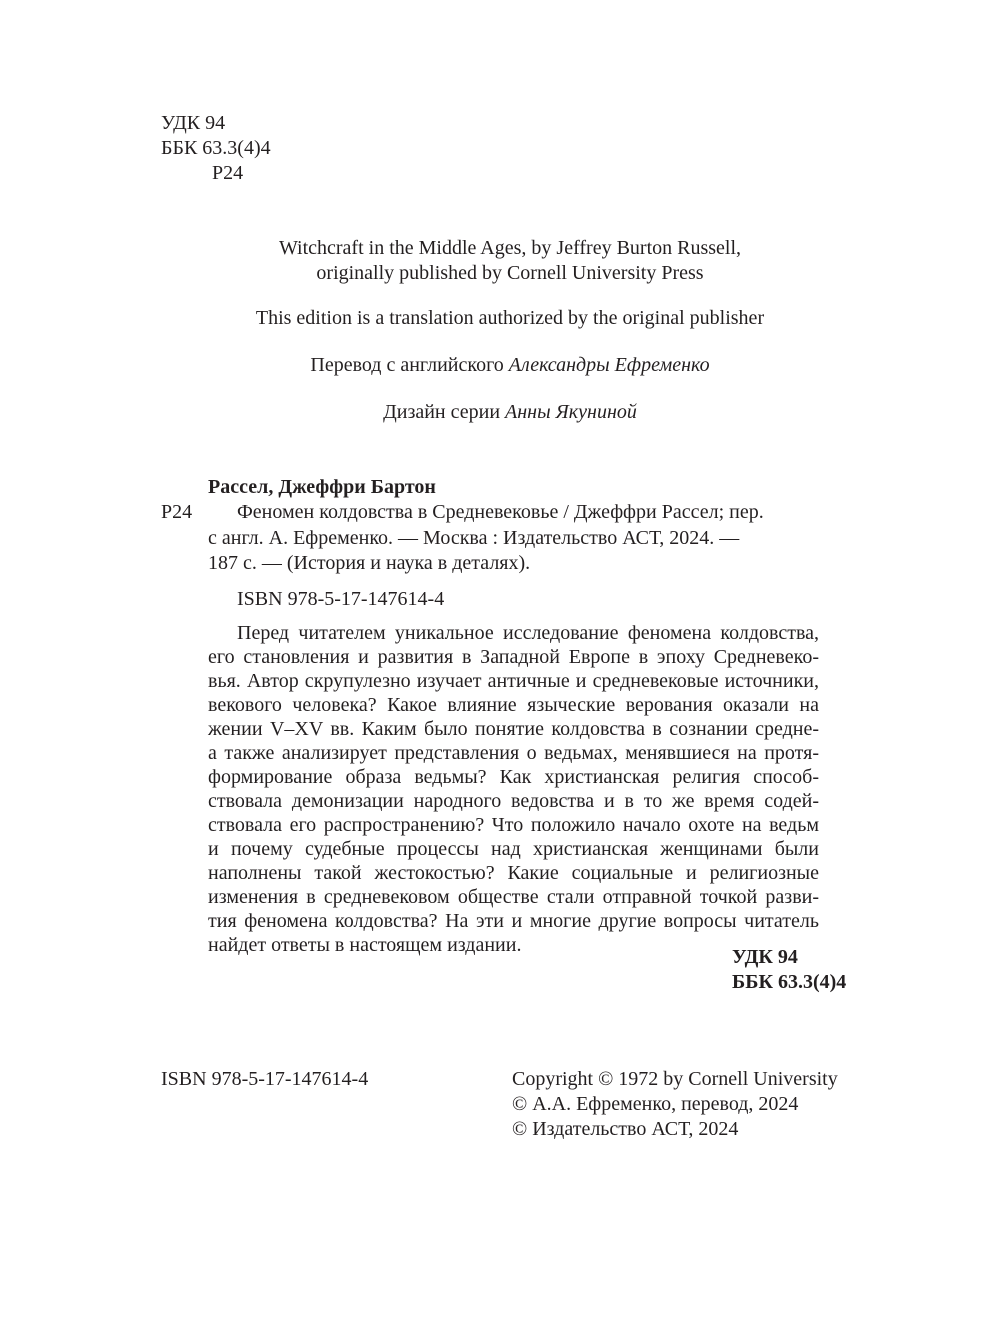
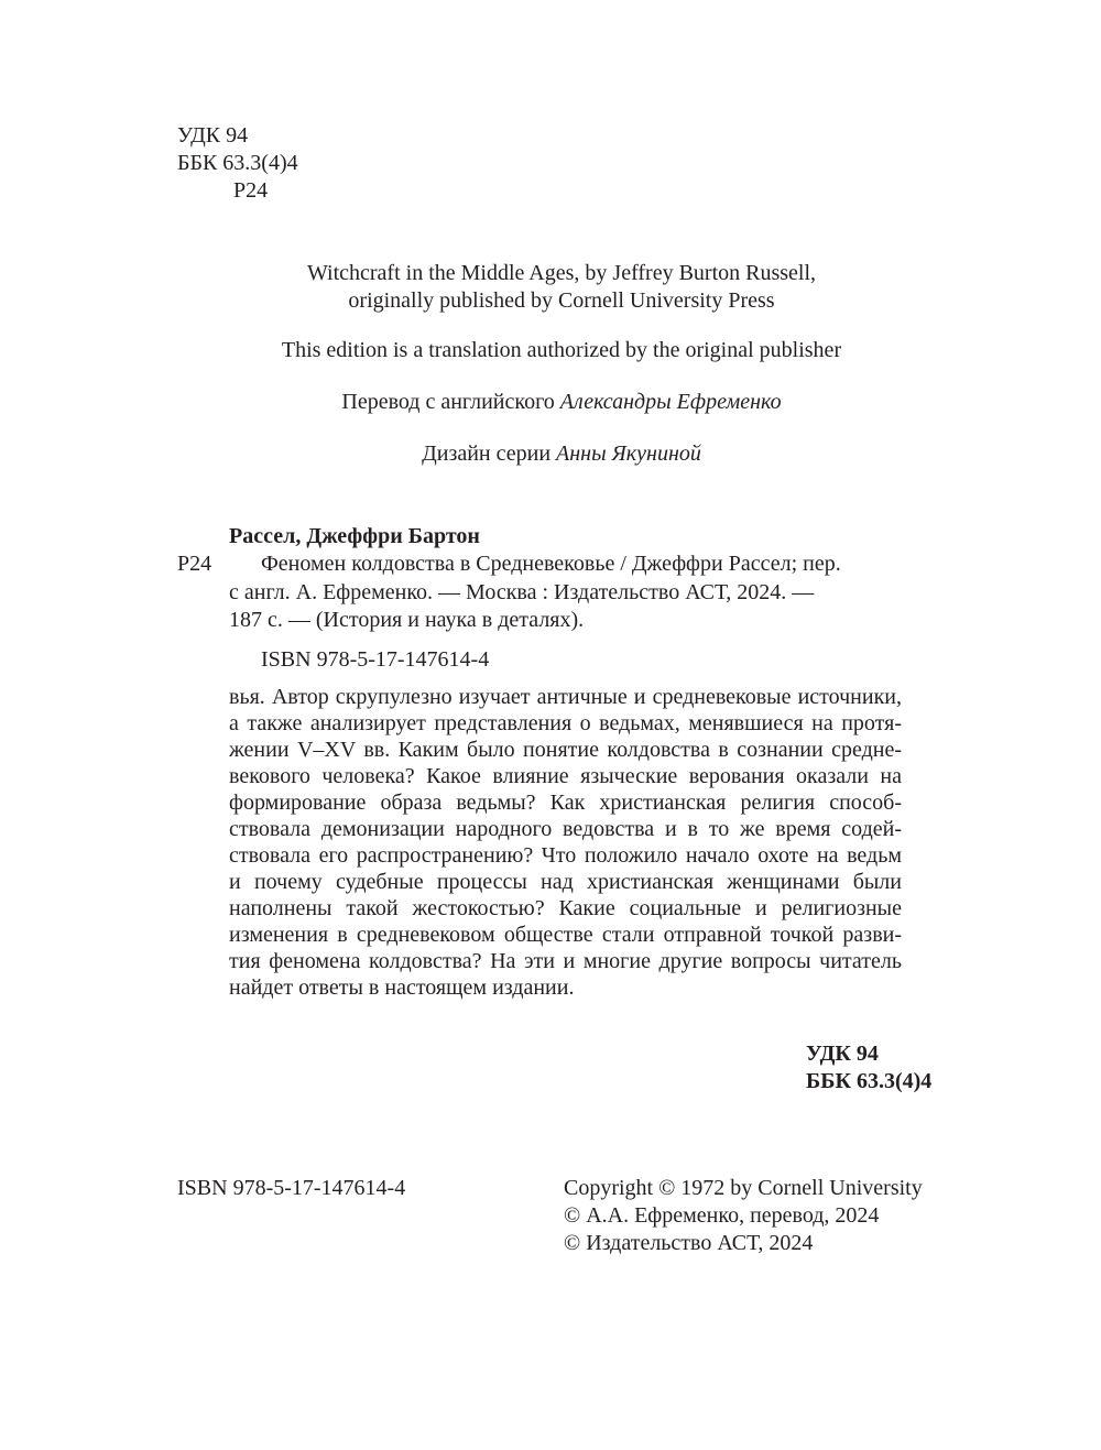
  УДК 94
  ББК 63.3(4)4
  Р24
  Witchcraft in the Middle Ages, by Jeffrey Burton Russell,
  originally published by Cornell University Press
  This edition is a translation authorized by the original publisher
  Перевод с английского Александры Ефременко
  Дизайн серии Анны Якуниной
  Рассел, Джеффри Бартон
  Р24
  Феномен колдовства в Средневековье / Джеффри Рассел; пер.
  с англ. А. Ефременко. — Москва : Издательство АСТ, 2024. —
  187 с. — (История и наука в деталях).
  ISBN 978-5-17-147614-4
- Перед читателем уникальное исследование феномена колдовства,
- его становления и развития в Западной Европе в эпоху Средневеко-
  вья. Автор скрупулезно изучает античные и средневековые источники,
- векового человека? Какое влияние языческие верования оказали на
+ а также анализирует представления о ведьмах, менявшиеся на протя-
  жении V–XV вв. Каким было понятие колдовства в сознании средне-
- а также анализирует представления о ведьмах, менявшиеся на протя-
+ векового человека? Какое влияние языческие верования оказали на
  формирование образа ведьмы? Как христианская религия способ-
  ствовала демонизации народного ведовства и в то же время содей-
  ствовала его распространению? Что положило начало охоте на ведьм
  и почему судебные процессы над христианская женщинами были
  наполнены такой жестокостью? Какие социальные и религиозные
  изменения в средневековом обществе стали отправной точкой разви-
  тия феномена колдовства? На эти и многие другие вопросы читатель
  найдет ответы в настоящем издании.
  УДК 94
  ББК 63.3(4)4
  ISBN 978-5-17-147614-4
  Copyright © 1972 by Cornell University
  © А.А. Ефременко, перевод, 2024
  © Издательство АСТ, 2024
